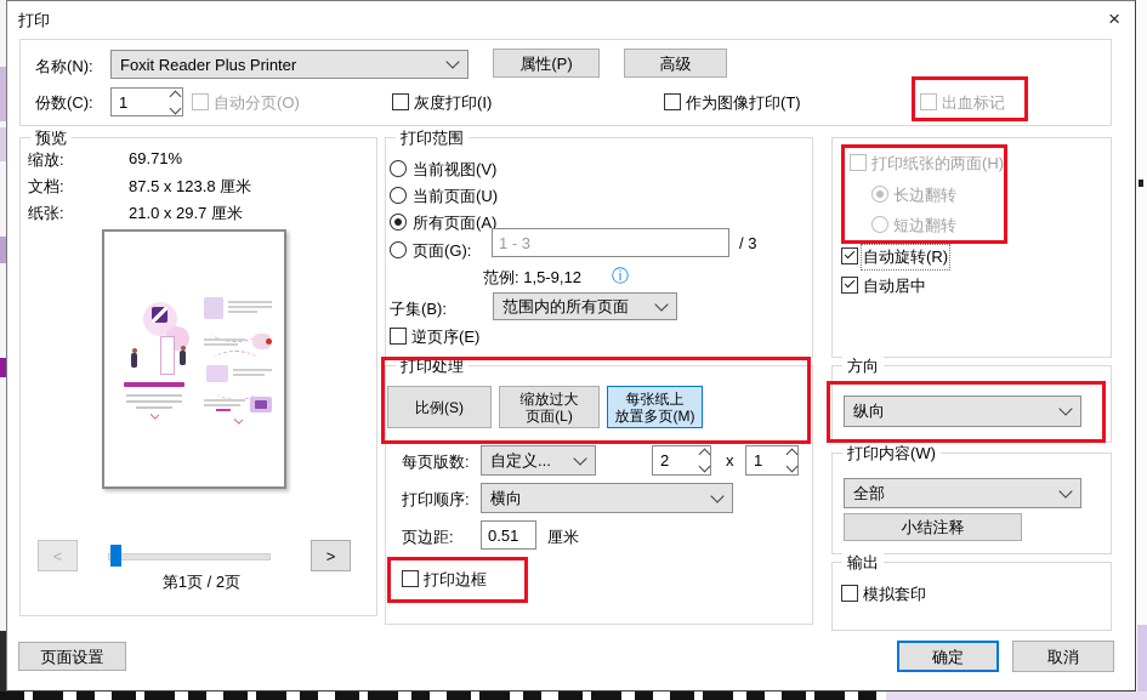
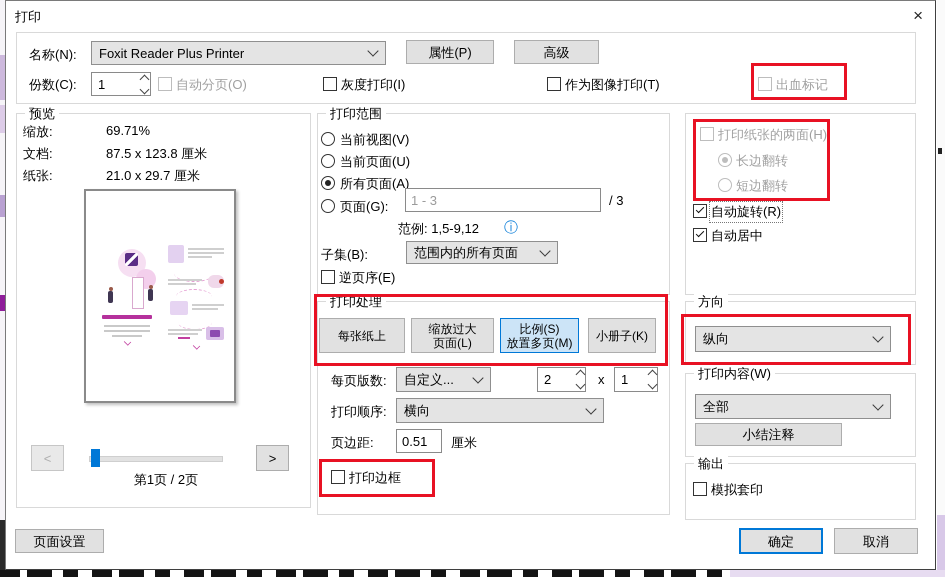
  打印
  ×
  名称(N):
  Foxit Reader Plus Printer
  属性(P)
  高级
  份数(C):
  1
  自动分页(O)
  灰度打印(I)
  作为图像打印(T)
  出血标记
  预览
  缩放:
  69.71%
  文档:
  87.5 x 123.8 厘米
  纸张:
  21.0 x 29.7 厘米
  <
  >
  第1页 / 2页
  打印范围
  当前视图(V)
  当前页面(U)
  所有页面(A)
  页面(G):
  1 - 3
  / 3
  范例: 1,5-9,12
  ⓘ
  子集(B):
  范围内的所有页面
  逆页序(E)
  打印处理
- 比例(S)
+ 每张纸上
  缩放过大
  页面(L)
- 每张纸上
+ 比例(S)
  放置多页(M)
+ 小册子(K)
  每页版数:
  自定义...
  2
  x
  1
  打印顺序:
  横向
  页边距:
  0.51
  厘米
  打印边框
  打印纸张的两面(H)
  长边翻转
  短边翻转
  自动旋转(R)
  自动居中
  方向
  纵向
  打印内容(W)
  全部
  小结注释
  输出
  模拟套印
  页面设置
  确定
  取消
